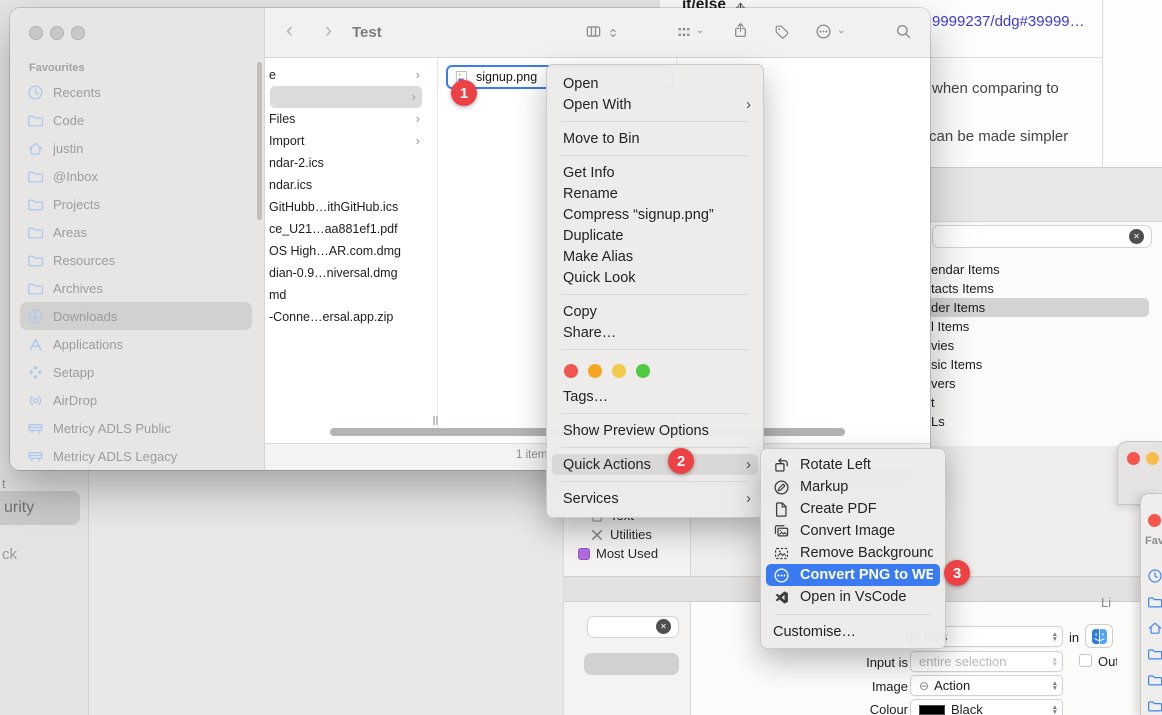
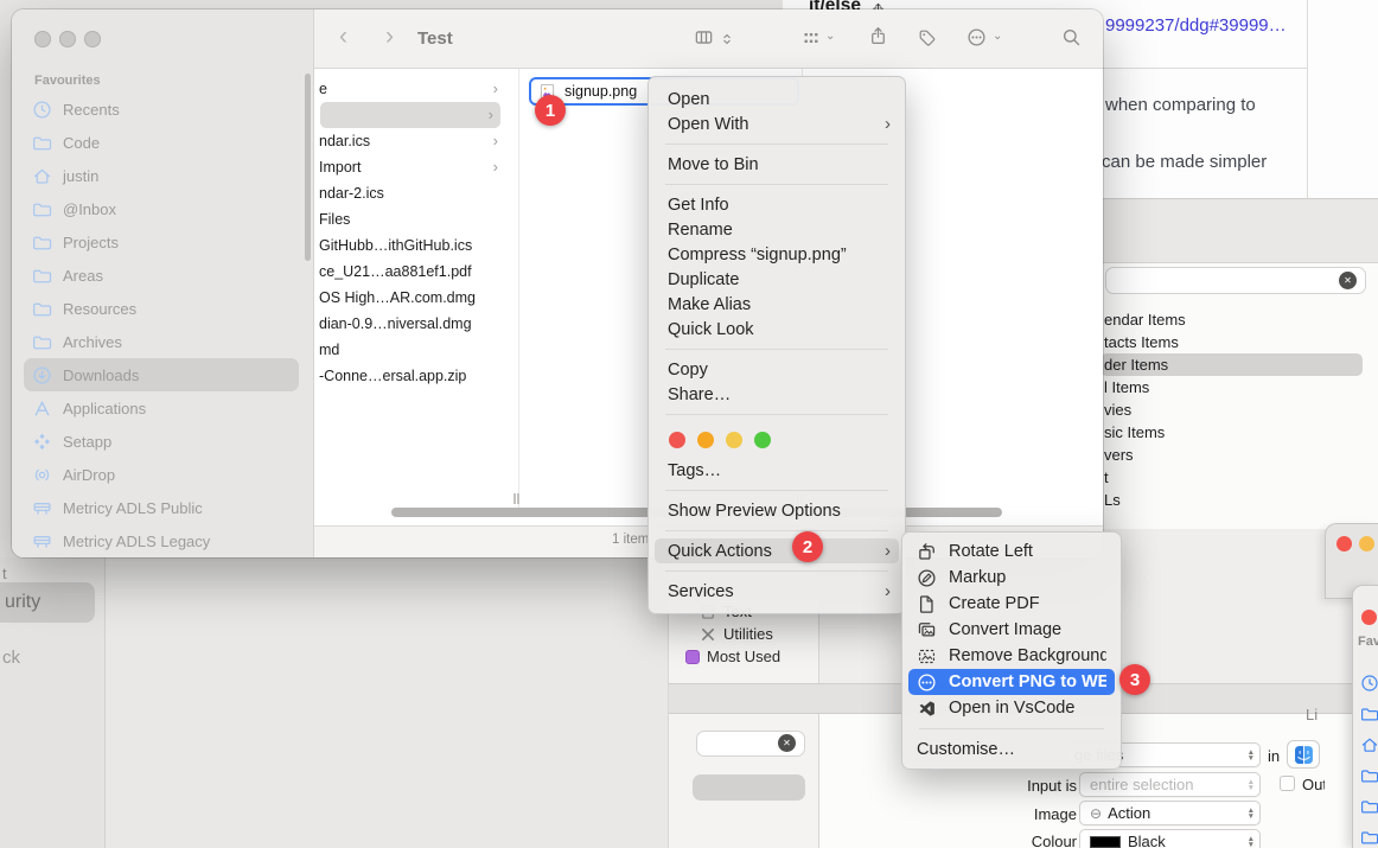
  jt/else
  9999237/ddg#39999…
  when comparing to
  can be made simpler
  endar Items
  tacts Items
  der Items
  l Items
  vies
  sic Items
  vers
  t
  Ls
  Utilities
  Most Used
  Li
  in
  Input is
  entire selection
  Image
  Action
  Colour
  Black
  t
  urity
  ck
  Favourites
  Recents
  Code
  justin
  @Inbox
  Projects
  Areas
  Resources
  Archives
  Downloads
  Applications
  Setapp
  AirDrop
  Metricy ADLS Public
  Metricy ADLS Legacy
  Test
  e
- Files
+ ndar.ics
  Import
  ndar-2.ics
- ndar.ics
+ Files
  GitHubb…ithGitHub.ics
  ce_U21…aa881ef1.pdf
  OS High…AR.com.dmg
  dian-0.9…niversal.dmg
  md
  -Conne…ersal.app.zip
  signup.png
  1 item
  Fav
  Open
  Open With
  Move to Bin
  Get Info
  Rename
  Compress “signup.png”
  Duplicate
  Make Alias
  Quick Look
  Copy
  Share…
  Tags…
  Show Preview Options
  Quick Actions
  Services
  Rotate Left
  Markup
  Create PDF
  Convert Image
  Remove Background
  Convert PNG to WE
  Open in VsCode
  Customise…
  1
  2
  3
